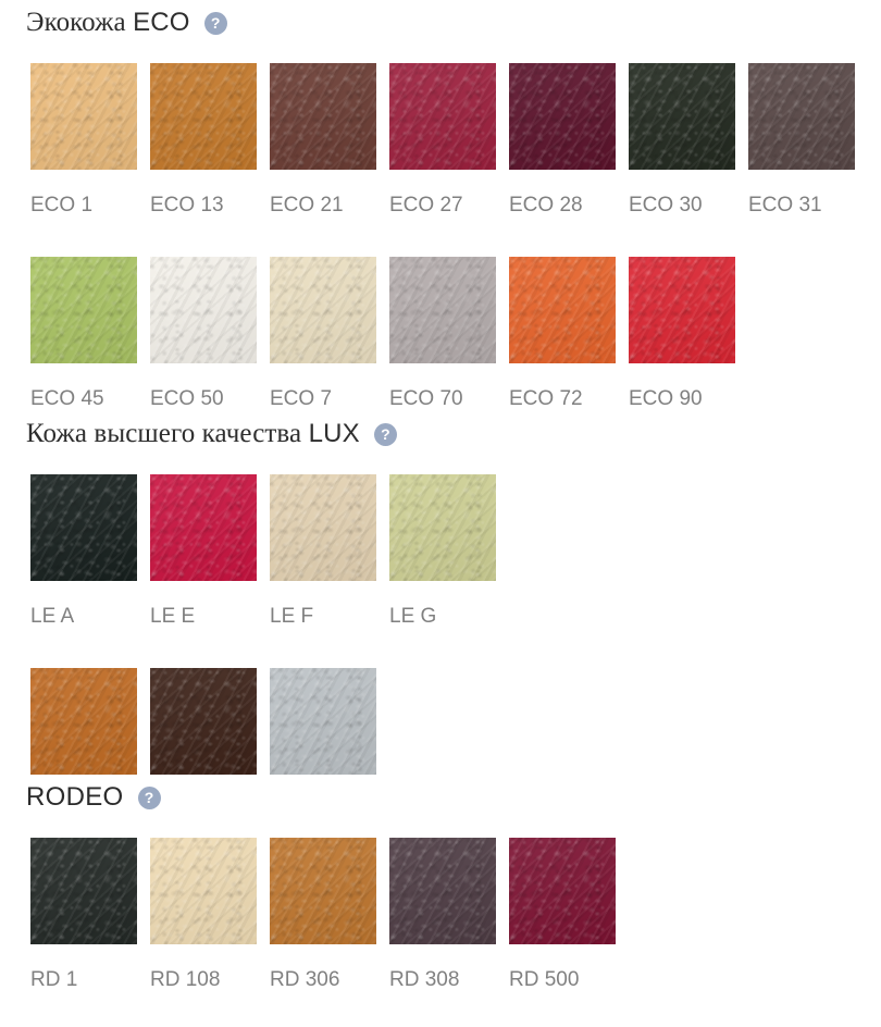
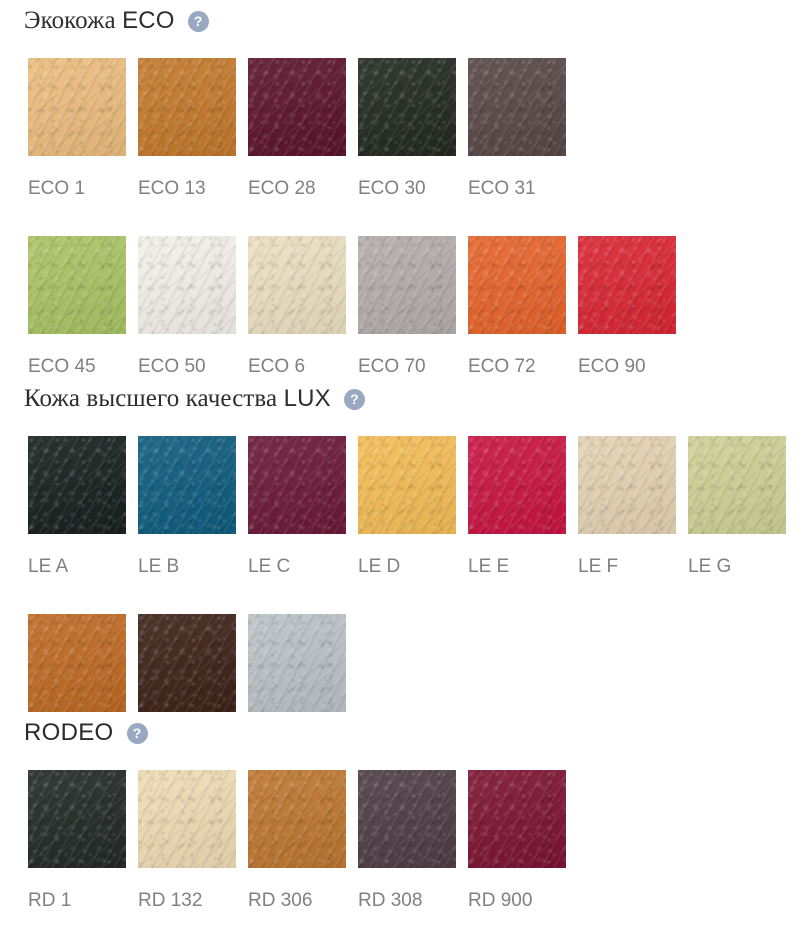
  Экокожа ECO
  ?
  ECO 1
  ECO 13
- ECO 21
- ECO 27
  ECO 28
  ECO 30
  ECO 31
  ECO 45
  ECO 50
- ECO 7
+ ECO 6
  ECO 70
  ECO 72
  ECO 90
  Кожа высшего качества LUX
  ?
  LE A
+ LE B
+ LE C
+ LE D
  LE E
  LE F
  LE G
  RODEO
  ?
  RD 1
- RD 108
+ RD 132
  RD 306
  RD 308
- RD 500
+ RD 900
